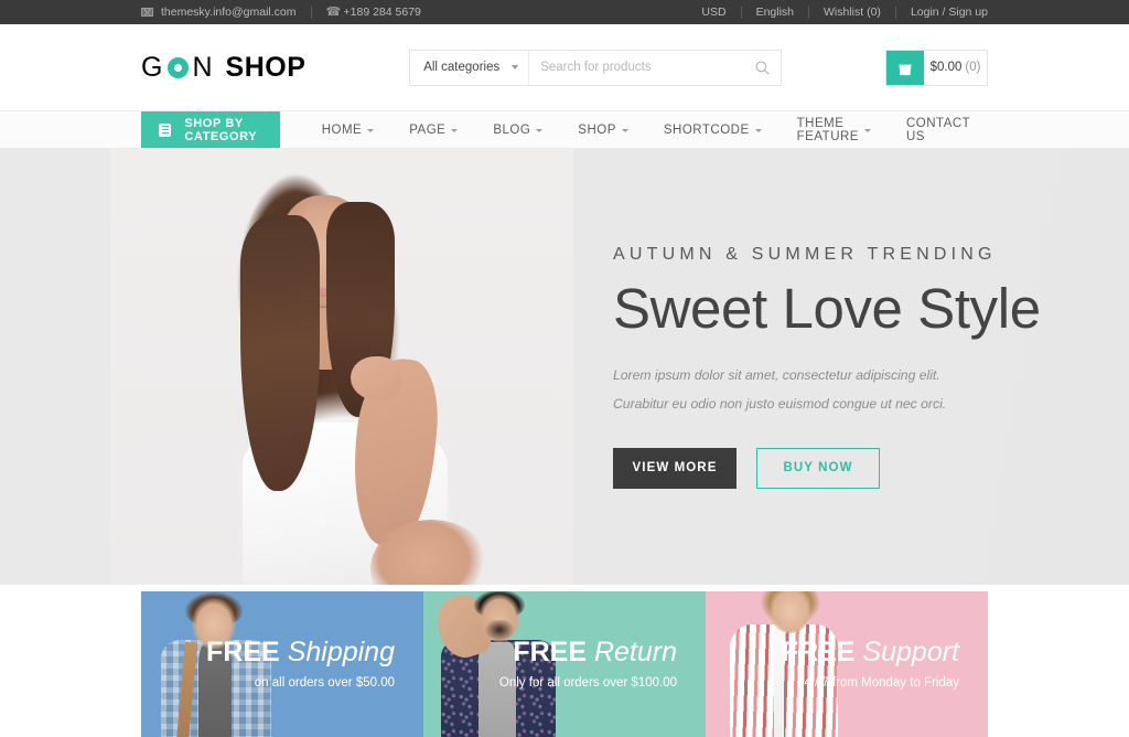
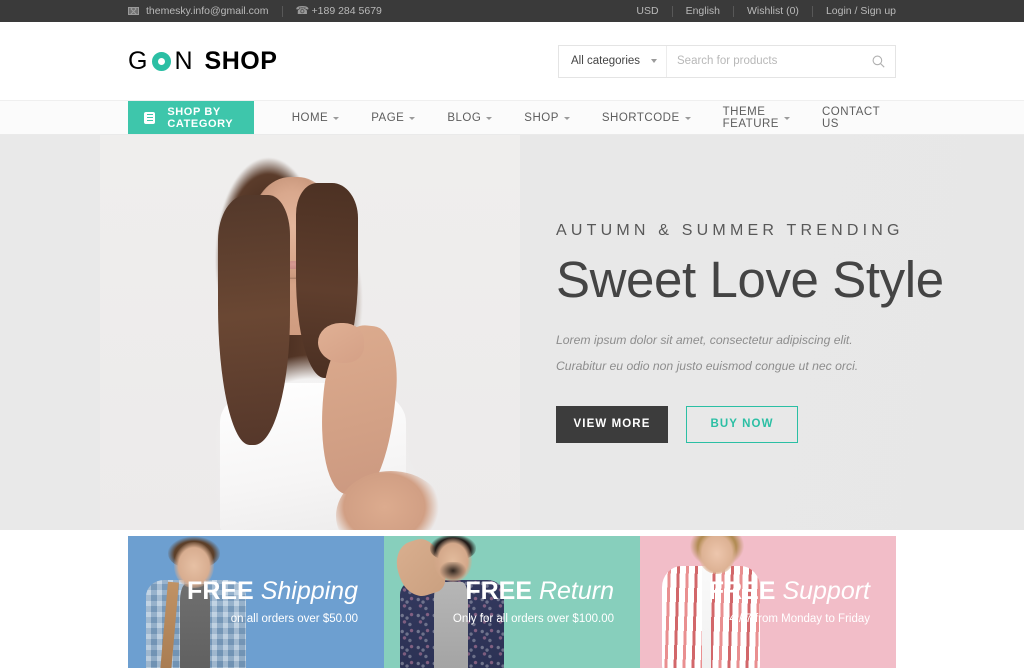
  themesky.info@gmail.com
  ☎
  +189 284 5679
  USD
  English
  Wishlist (0)
  Login / Sign up
  G
  N
  SHOP
  All categories
  Search for products
- $0.00
- (0)
  SHOP BY CATEGORY
  HOME
  PAGE
  BLOG
  SHOP
  SHORTCODE
  THEME FEATURE
  CONTACT US
  AUTUMN & SUMMER TRENDING
  Sweet Love Style
  Lorem ipsum dolor sit amet, consectetur adipiscing elit. Curabitur eu odio non justo euismod congue ut nec orci.
  VIEW MORE
  BUY NOW
  FREE Shipping
  on all orders over $50.00
  FREE Return
  Only for all orders over $100.00
  FREE Support
  24 / 7 from Monday to Friday
